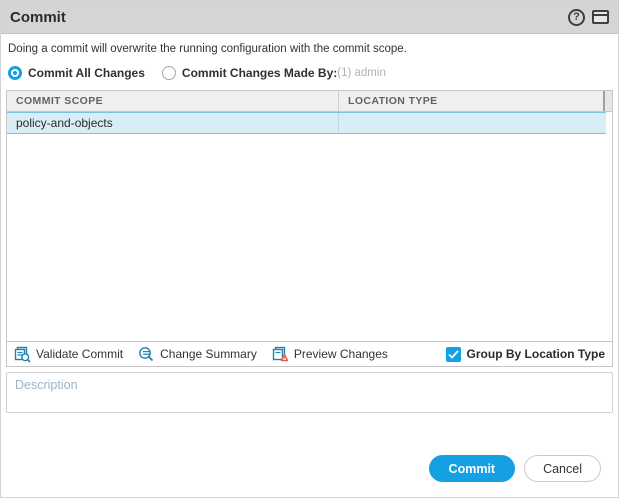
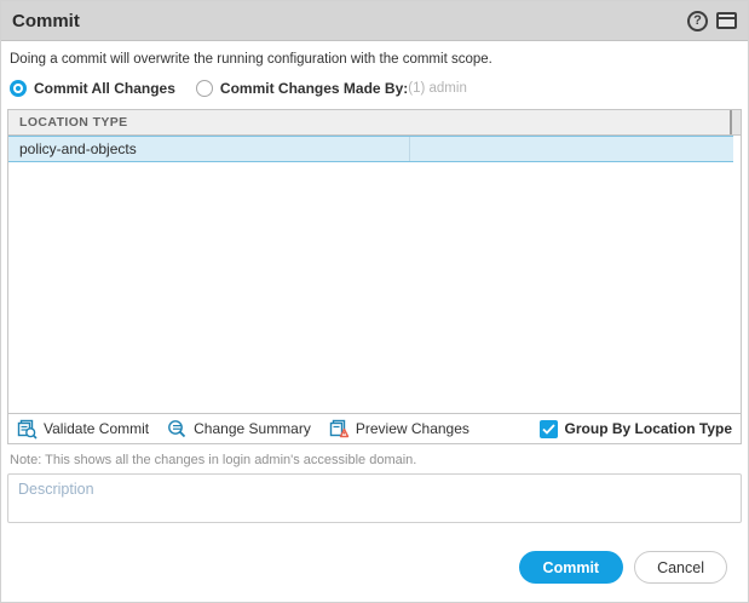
  Commit
  ?
  Doing a commit will overwrite the running configuration with the commit scope.
  Commit All Changes
  Commit Changes Made By:
  (1) admin
- COMMIT SCOPE
  LOCATION TYPE
  policy-and-objects
  Validate Commit
  Change Summary
  Preview Changes
  Group By Location Type
+ Note: This shows all the changes in login admin's accessible domain.
  Description
  Commit
  Cancel
